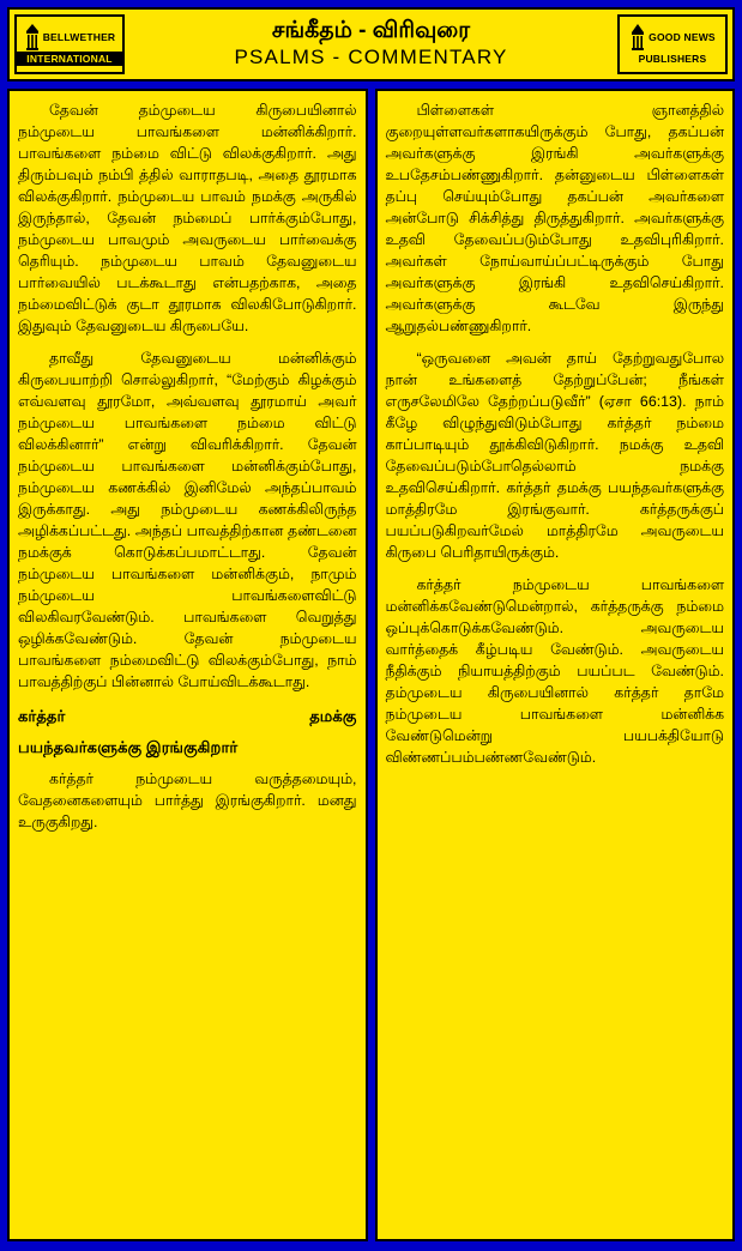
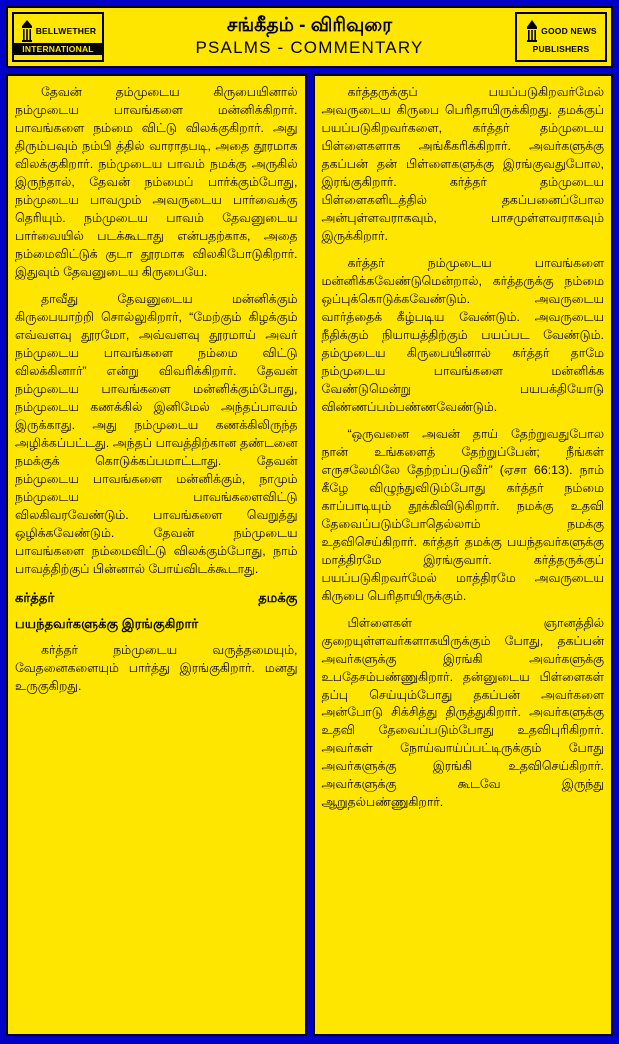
  BELLWETHER
  INTERNATIONAL
  சங்கீதம் - விரிவுரை
  PSALMS - COMMENTARY
  GOOD NEWS
  PUBLISHERS
  தேவன் தம்முடைய கிருபையினால் நம்முடைய பாவங்களை மன்னிக்கிறார். பாவங்களை நம்மை விட்டு விலக்குகிறார். அது திரும்பவும் நம்பி த்தில் வாராதபடி, அதை தூரமாக விலக்குகிறார். நம்முடைய பாவம் நமக்கு அருகில் இருந்தால், தேவன் நம்மைப் பார்க்கும்போது, நம்முடைய பாவமும் அவருடைய பார்வைக்கு தெரியும். நம்முடைய பாவம் தேவனுடைய பார்வையில் படக்கூடாது என்பதற்காக, அதை நம்மைவிட்டுக் குடா தூரமாக விலகிபோடுகிறார். இதுவும் தேவனுடைய கிருபையே.
  தாவீது தேவனுடைய மன்னிக்கும் கிருபையாற்றி சொல்லுகிறார், “மேற்கும் கிழக்கும் எவ்வளவு தூரமோ, அவ்வளவு தூரமாய் அவர் நம்முடைய பாவங்களை நம்மை விட்டு விலக்கினார்” என்று விவரிக்கிறார். தேவன் நம்முடைய பாவங்களை மன்னிக்கும்போது, நம்முடைய கணக்கில் இனிமேல் அந்தப்பாவம் இருக்காது. அது நம்முடைய கணக்கிலிருந்த அழிக்கப்பட்டது. அந்தப் பாவத்திற்கான தண்டனை நமக்குக் கொடுக்கப்பமாட்டாது. தேவன் நம்முடைய பாவங்களை மன்னிக்கும், நாமும் நம்முடைய பாவங்களைவிட்டு விலகிவரவேண்டும். பாவங்களை வெறுத்து ஒழிக்கவேண்டும். தேவன் நம்முடைய பாவங்களை நம்மைவிட்டு விலக்கும்போது, நாம் பாவத்திற்குப் பின்னால் போய்விடக்கூடாது.
  கர்த்தர்
  தமக்கு
  பயந்தவர்களுக்கு இரங்குகிறார்
  கர்த்தர் நம்முடைய வருத்தமையும், வேதனைகளையும் பார்த்து இரங்குகிறார். மனது உருகுகிறது.
+ கர்த்தருக்குப் பயப்படுகிறவர்மேல் அவருடைய கிருபை பெரிதாயிருக்கிறது. தமக்குப் பயப்படுகிறவர்களை, கர்த்தர் தம்முடைய பிள்ளைகளாக அங்கீகரிக்கிறார். அவர்களுக்கு தகப்பன் தன் பிள்ளைகளுக்கு இரங்குவதுபோல, இரங்குகிறார். கர்த்தர் தம்முடைய பிள்ளைகளிடத்தில் தகப்பனைப்போல அன்புள்ளவராகவும், பாசமுள்ளவராகவும் இருக்கிறார்.
- பிள்ளைகள் ஞானத்தில் குறையுள்ளவர்களாகயிருக்கும் போது, தகப்பன் அவர்களுக்கு இரங்கி அவர்களுக்கு உபதேசம்பண்ணுகிறார். தன்னுடைய பிள்ளைகள் தப்பு செய்யும்போது தகப்பன் அவர்களை அன்போடு சிக்சித்து திருத்துகிறார். அவர்களுக்கு உதவி தேவைப்படும்போது உதவிபுரிகிறார். அவர்கள் நோய்வாய்ப்பட்டிருக்கும் போது அவர்களுக்கு இரங்கி உதவிசெய்கிறார். அவர்களுக்கு கூடவே இருந்து ஆறுதல்பண்ணுகிறார்.
+ கர்த்தர் நம்முடைய பாவங்களை மன்னிக்கவேண்டுமென்றால், கர்த்தருக்கு நம்மை ஒப்புக்கொடுக்கவேண்டும். அவருடைய வார்த்தைக் கீழ்படிய வேண்டும். அவருடைய நீதிக்கும் நியாயத்திற்கும் பயப்பட வேண்டும். தம்முடைய கிருபையினால் கர்த்தர் தாமே நம்முடைய பாவங்களை மன்னிக்க வேண்டுமென்று பயபக்தியோடு விண்ணப்பம்பண்ணவேண்டும்.
  “ஒருவனை அவன் தாய் தேற்றுவதுபோல நான் உங்களைத் தேற்றுப்பேன்; நீங்கள் எருசலேமிலே தேற்றப்படுவீர்” (ஏசா 66:13). நாம் கீழே விழுந்துவிடும்போது கர்த்தர் நம்மை காப்பாடியும் தூக்கிவிடுகிறார். நமக்கு உதவி தேவைப்படும்போதெல்லாம் நமக்கு உதவிசெய்கிறார். கர்த்தர் தமக்கு பயந்தவர்களுக்கு மாத்திரமே இரங்குவார். கர்த்தருக்குப் பயப்படுகிறவர்மேல் மாத்திரமே அவருடைய கிருபை பெரிதாயிருக்கும்.
- கர்த்தர் நம்முடைய பாவங்களை மன்னிக்கவேண்டுமென்றால், கர்த்தருக்கு நம்மை ஒப்புக்கொடுக்கவேண்டும். அவருடைய வார்த்தைக் கீழ்படிய வேண்டும். அவருடைய நீதிக்கும் நியாயத்திற்கும் பயப்பட வேண்டும். தம்முடைய கிருபையினால் கர்த்தர் தாமே நம்முடைய பாவங்களை மன்னிக்க வேண்டுமென்று பயபக்தியோடு விண்ணப்பம்பண்ணவேண்டும்.
+ பிள்ளைகள் ஞானத்தில் குறையுள்ளவர்களாகயிருக்கும் போது, தகப்பன் அவர்களுக்கு இரங்கி அவர்களுக்கு உபதேசம்பண்ணுகிறார். தன்னுடைய பிள்ளைகள் தப்பு செய்யும்போது தகப்பன் அவர்களை அன்போடு சிக்சித்து திருத்துகிறார். அவர்களுக்கு உதவி தேவைப்படும்போது உதவிபுரிகிறார். அவர்கள் நோய்வாய்ப்பட்டிருக்கும் போது அவர்களுக்கு இரங்கி உதவிசெய்கிறார். அவர்களுக்கு கூடவே இருந்து ஆறுதல்பண்ணுகிறார்.
